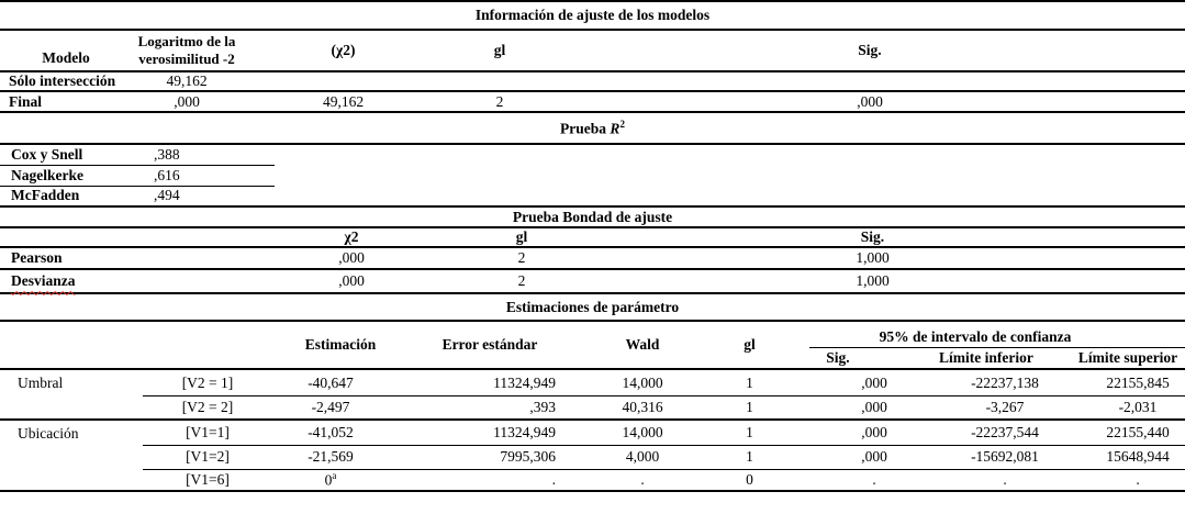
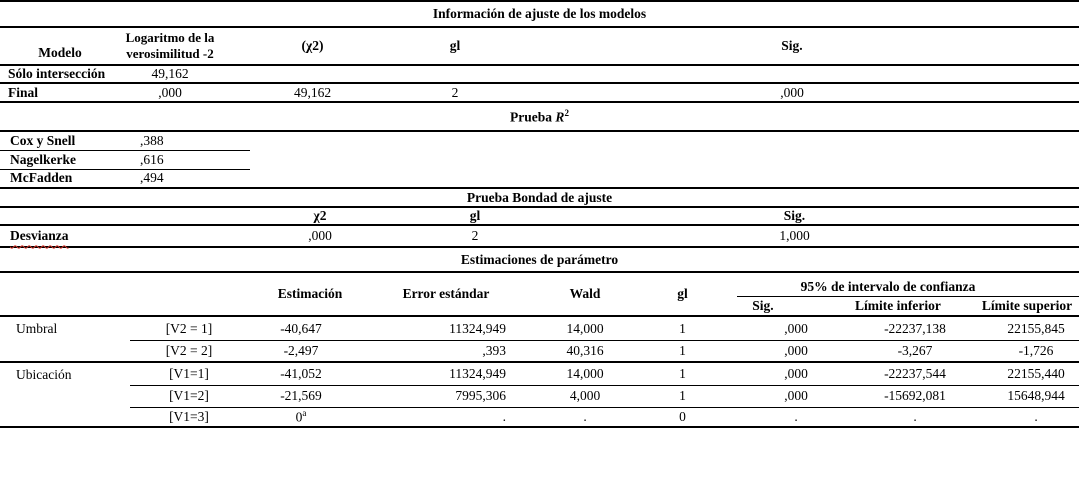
  Información de ajuste de los modelos
  Modelo	Logaritmo de la verosimilitud -2	(χ2)	gl	Sig.
  Sólo intersección	49,162
  Final	,000	49,162	2	,000
  Prueba R2
  Cox y Snell	,388
  Nagelkerke	,616
  McFadden	,494
  Prueba Bondad de ajuste
  	χ2	gl	Sig.
- Pearson	,000	2	1,000
  Desvianza	,000	2	1,000
  Estimaciones de parámetro
  		Estimación	Error estándar	Wald	gl	95% de intervalo de confianza
  Sig.	Límite inferior	Límite superior
  Umbral	[V2 = 1]	-40,647	11324,949	14,000	1	,000	-22237,138	22155,845
- [V2 = 2]	-2,497	,393	40,316	1	,000	-3,267	-2,031
+ [V2 = 2]	-2,497	,393	40,316	1	,000	-3,267	-1,726
  Ubicación	[V1=1]	-41,052	11324,949	14,000	1	,000	-22237,544	22155,440
  [V1=2]	-21,569	7995,306	4,000	1	,000	-15692,081	15648,944
- [V1=6]	0a	.	.	0	.	.	.
+ [V1=3]	0a	.	.	0	.	.	.
